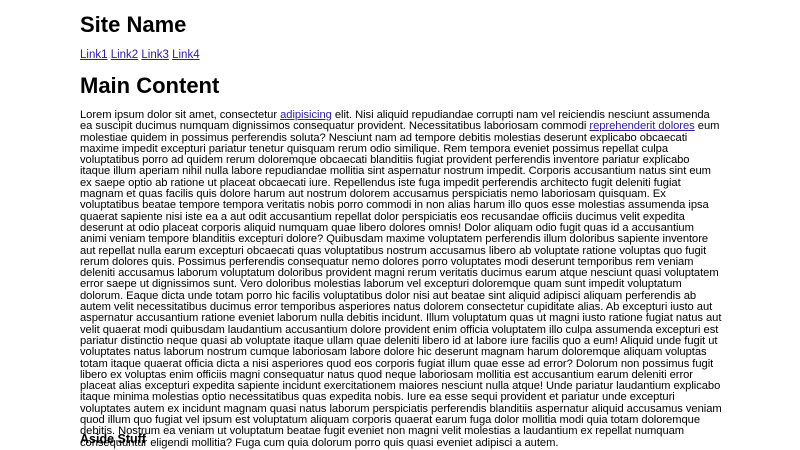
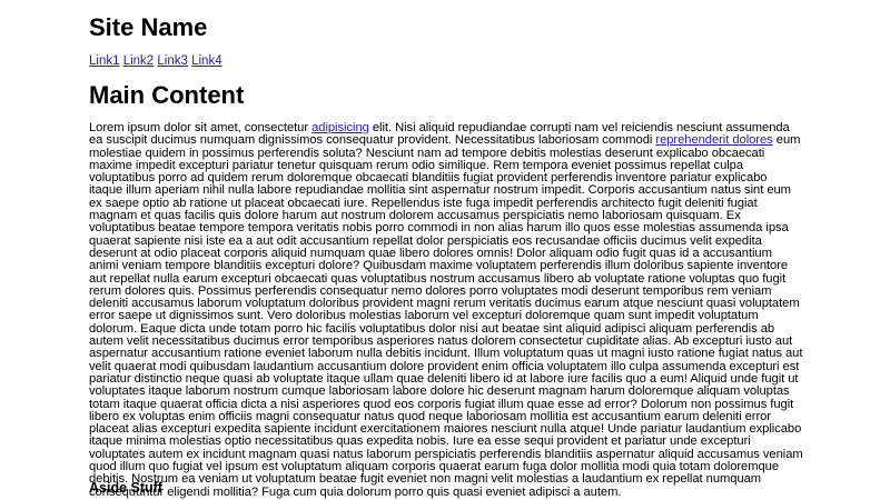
  Site Name
  Link1 Link2 Link3 Link4
  Main Content
- Lorem ipsum dolor sit amet, consectetur adipisicing elit. Nisi aliquid repudiandae corrupti nam vel reiciendis nesciunt assumenda ea suscipit ducimus numquam dignissimos consequatur provident. Necessitatibus laboriosam commodi reprehenderit dolores eum molestiae quidem in possimus perferendis soluta? Nesciunt nam ad tempore debitis molestias deserunt explicabo obcaecati maxime impedit excepturi pariatur tenetur quisquam rerum odio similique. Rem tempora eveniet possimus repellat culpa voluptatibus porro ad quidem rerum doloremque obcaecati blanditiis fugiat provident perferendis inventore pariatur explicabo itaque illum aperiam nihil nulla labore repudiandae mollitia sint aspernatur nostrum impedit. Corporis accusantium natus sint eum ex saepe optio ab ratione ut placeat obcaecati iure. Repellendus iste fuga impedit perferendis architecto fugit deleniti fugiat magnam et quas facilis quis dolore harum aut nostrum dolorem accusamus perspiciatis nemo laboriosam quisquam. Ex voluptatibus beatae tempore tempora veritatis nobis porro commodi in non alias harum illo quos esse molestias assumenda ipsa quaerat sapiente nisi iste ea a aut odit accusantium repellat dolor perspiciatis eos recusandae officiis ducimus velit expedita deserunt at odio placeat corporis aliquid numquam quae libero dolores omnis! Dolor aliquam odio fugit quas id a accusantium animi veniam tempore blanditiis excepturi dolore? Quibusdam maxime voluptatem perferendis illum doloribus sapiente inventore aut repellat nulla earum excepturi obcaecati quas voluptatibus nostrum accusamus libero ab voluptate ratione voluptas quo fugit rerum dolores quis. Possimus perferendis consequatur nemo dolores porro voluptates modi deserunt temporibus rem veniam deleniti accusamus laborum voluptatum doloribus provident magni rerum veritatis ducimus earum atque nesciunt quasi voluptatem error saepe ut dignissimos sunt. Vero doloribus molestias laborum vel excepturi doloremque quam sunt impedit voluptatum dolorum. Eaque dicta unde totam porro hic facilis voluptatibus dolor nisi aut beatae sint aliquid adipisci aliquam perferendis ab autem velit necessitatibus ducimus error temporibus asperiores natus dolorem consectetur cupiditate alias. Ab excepturi iusto aut aspernatur accusantium ratione eveniet laborum nulla debitis incidunt. Illum voluptatum quas ut magni iusto ratione fugiat natus aut velit quaerat modi quibusdam laudantium accusantium dolore provident enim officia voluptatem illo culpa assumenda excepturi est pariatur distinctio neque quasi ab voluptate itaque ullam quae deleniti libero id at labore iure facilis quo a eum! Aliquid unde fugit ut voluptates natus laborum nostrum cumque laboriosam labore dolore hic deserunt magnam harum doloremque aliquam voluptas totam itaque quaerat officia dicta a nisi asperiores quod eos corporis fugiat illum quae esse ad error? Dolorum non possimus fugit libero ex voluptas enim officiis magni consequatur natus quod neque laboriosam mollitia est accusantium earum deleniti error placeat alias excepturi expedita sapiente incidunt exercitationem maiores nesciunt nulla atque! Unde pariatur laudantium explicabo itaque minima molestias optio necessitatibus quas expedita nobis. Iure ea esse sequi provident et pariatur unde excepturi voluptates autem ex incidunt magnam quasi natus laborum perspiciatis perferendis blanditiis aspernatur aliquid accusamus veniam quod illum quo fugiat vel ipsum est voluptatum aliquam corporis quaerat earum fuga dolor mollitia modi quia totam doloremque debitis. Nostrum ea veniam ut voluptatum beatae fugit eveniet non magni velit molestias a laudantium ex repellat numquam consequuntur eligendi mollitia? Fuga cum quia dolorum porro quis quasi eveniet adipisci a autem.
+ Lorem ipsum dolor sit amet, consectetur adipisicing elit. Nisi aliquid repudiandae corrupti nam vel reiciendis nesciunt assumenda ea suscipit ducimus numquam dignissimos consequatur provident. Necessitatibus laboriosam commodi reprehenderit dolores eum molestiae quidem in possimus perferendis soluta? Nesciunt nam ad tempore debitis molestias deserunt explicabo obcaecati maxime impedit excepturi pariatur tenetur quisquam rerum odio similique. Rem tempora eveniet possimus repellat culpa voluptatibus porro ad quidem rerum doloremque obcaecati blanditiis fugiat provident perferendis inventore pariatur explicabo itaque illum aperiam nihil nulla labore repudiandae mollitia sint aspernatur nostrum impedit. Corporis accusantium natus sint eum ex saepe optio ab ratione ut placeat obcaecati iure. Repellendus iste fuga impedit perferendis architecto fugit deleniti fugiat magnam et quas facilis quis dolore harum aut nostrum dolorem accusamus perspiciatis nemo laboriosam quisquam. Ex voluptatibus beatae tempore tempora veritatis nobis porro commodi in non alias harum illo quos esse molestias assumenda ipsa quaerat sapiente nisi iste ea a aut odit accusantium repellat dolor perspiciatis eos recusandae officiis ducimus velit expedita deserunt at odio placeat corporis aliquid numquam quae libero dolores omnis! Dolor aliquam odio fugit quas id a accusantium animi veniam tempore blanditiis excepturi dolore? Quibusdam maxime voluptatem perferendis illum doloribus sapiente inventore aut repellat nulla earum excepturi obcaecati quas voluptatibus nostrum accusamus libero ab voluptate ratione voluptas quo fugit rerum dolores quis. Possimus perferendis consequatur nemo dolores porro voluptates modi deserunt temporibus rem veniam deleniti accusamus laborum voluptatum doloribus provident magni rerum veritatis ducimus earum atque nesciunt quasi voluptatem error saepe ut dignissimos sunt. Vero doloribus molestias laborum vel excepturi doloremque quam sunt impedit voluptatum dolorum. Eaque dicta unde totam porro hic facilis voluptatibus dolor nisi aut beatae sint aliquid adipisci aliquam perferendis ab autem velit necessitatibus ducimus error temporibus asperiores natus dolorem consectetur cupiditate alias. Ab excepturi iusto aut aspernatur accusantium ratione eveniet laborum nulla debitis incidunt. Illum voluptatum quas ut magni iusto ratione fugiat natus aut velit quaerat modi quibusdam laudantium accusantium dolore provident enim officia voluptatem illo culpa assumenda excepturi est pariatur distinctio neque quasi ab voluptate itaque ullam quae deleniti libero id at labore iure facilis quo a eum! Aliquid unde fugit ut voluptates itaque laborum nostrum cumque laboriosam labore dolore hic deserunt magnam harum doloremque aliquam voluptas totam itaque quaerat officia dicta a nisi asperiores quod eos corporis fugiat illum quae esse ad error? Dolorum non possimus fugit libero ex voluptas enim officiis magni consequatur natus quod neque laboriosam mollitia est accusantium earum deleniti error placeat alias excepturi expedita sapiente incidunt exercitationem maiores nesciunt nulla atque! Unde pariatur laudantium explicabo itaque minima molestias optio necessitatibus quas expedita nobis. Iure ea esse sequi provident et pariatur unde excepturi voluptates autem ex incidunt magnam quasi natus laborum perspiciatis perferendis blanditiis aspernatur aliquid accusamus veniam quod illum quo fugiat vel ipsum est voluptatum aliquam corporis quaerat earum fuga dolor mollitia modi quia totam doloremque debitis. Nostrum ea veniam ut voluptatum beatae fugit eveniet non magni velit molestias a laudantium ex repellat numquam consequuntur eligendi mollitia? Fuga cum quia dolorum porro quis quasi eveniet adipisci a autem.
  Aside Stuff
